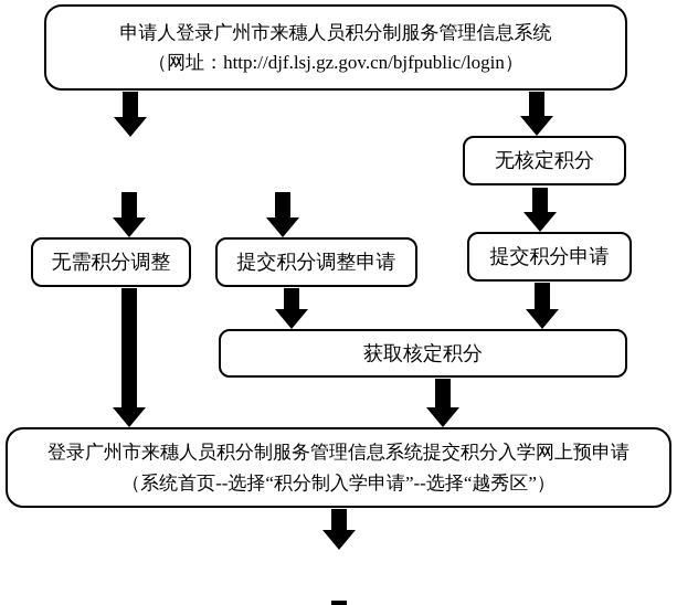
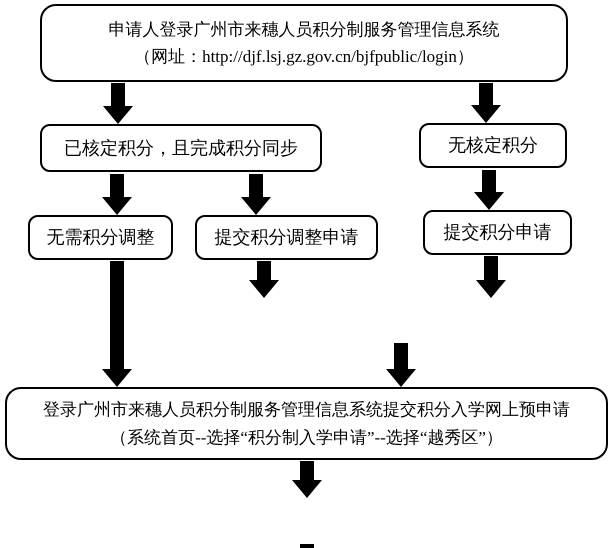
  申请人登录广州市来穗人员积分制服务管理信息系统
  （网址：http://djf.lsj.gz.gov.cn/bjfpublic/login）
+ 已核定积分，且完成积分同步
  无核定积分
  无需积分调整
  提交积分调整申请
  提交积分申请
- 获取核定积分
  登录广州市来穗人员积分制服务管理信息系统提交积分入学网上预申请
  （系统首页--选择“积分制入学申请”--选择“越秀区”）
